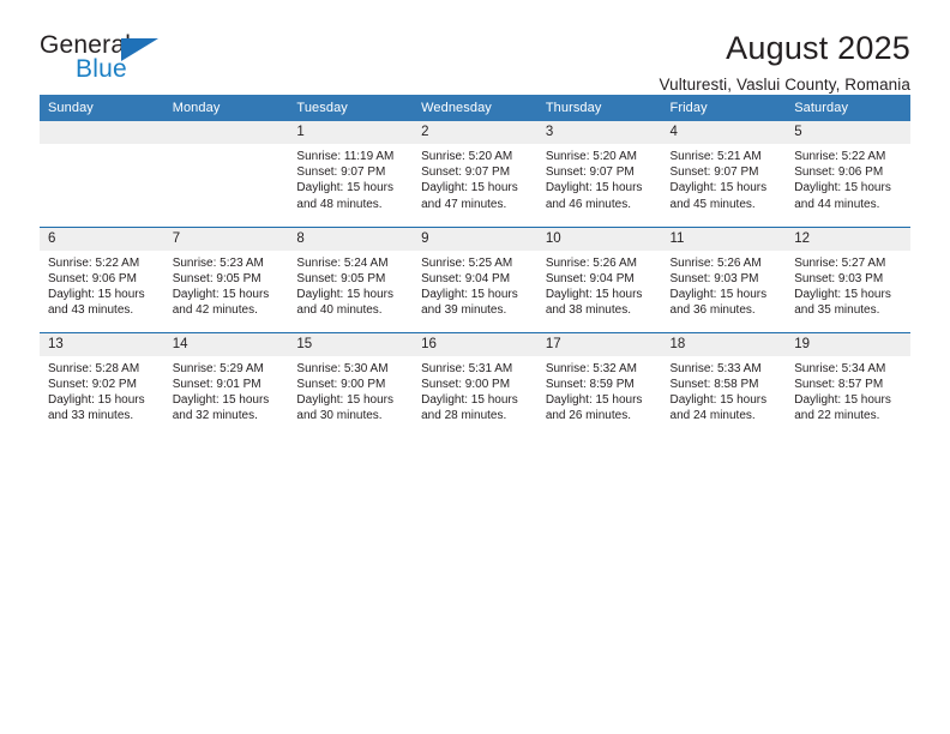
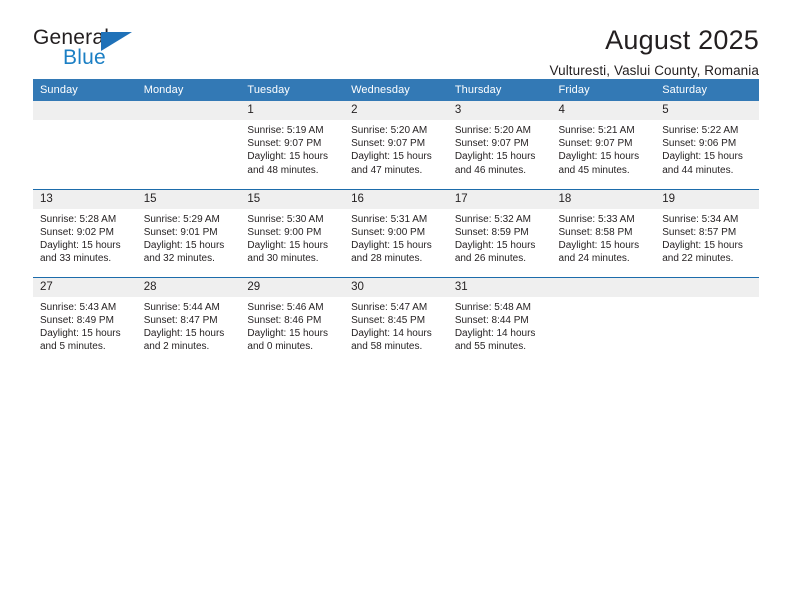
  General
  Blue
  August 2025
  Vulturesti, Vaslui County, Romania
  Sunday	Monday	Tuesday	Wednesday	Thursday	Friday	Saturday
- 		1Sunrise: 11:19 AMSunset: 9:07 PMDaylight: 15 hours and 48 minutes.	2Sunrise: 5:20 AMSunset: 9:07 PMDaylight: 15 hours and 47 minutes.	3Sunrise: 5:20 AMSunset: 9:07 PMDaylight: 15 hours and 46 minutes.	4Sunrise: 5:21 AMSunset: 9:07 PMDaylight: 15 hours and 45 minutes.	5Sunrise: 5:22 AMSunset: 9:06 PMDaylight: 15 hours and 44 minutes.
+ 		1Sunrise: 5:19 AMSunset: 9:07 PMDaylight: 15 hours and 48 minutes.	2Sunrise: 5:20 AMSunset: 9:07 PMDaylight: 15 hours and 47 minutes.	3Sunrise: 5:20 AMSunset: 9:07 PMDaylight: 15 hours and 46 minutes.	4Sunrise: 5:21 AMSunset: 9:07 PMDaylight: 15 hours and 45 minutes.	5Sunrise: 5:22 AMSunset: 9:06 PMDaylight: 15 hours and 44 minutes.
- 6Sunrise: 5:22 AMSunset: 9:06 PMDaylight: 15 hours and 43 minutes.	7Sunrise: 5:23 AMSunset: 9:05 PMDaylight: 15 hours and 42 minutes.	8Sunrise: 5:24 AMSunset: 9:05 PMDaylight: 15 hours and 40 minutes.	9Sunrise: 5:25 AMSunset: 9:04 PMDaylight: 15 hours and 39 minutes.	10Sunrise: 5:26 AMSunset: 9:04 PMDaylight: 15 hours and 38 minutes.	11Sunrise: 5:26 AMSunset: 9:03 PMDaylight: 15 hours and 36 minutes.	12Sunrise: 5:27 AMSunset: 9:03 PMDaylight: 15 hours and 35 minutes.
- 13Sunrise: 5:28 AMSunset: 9:02 PMDaylight: 15 hours and 33 minutes.	14Sunrise: 5:29 AMSunset: 9:01 PMDaylight: 15 hours and 32 minutes.	15Sunrise: 5:30 AMSunset: 9:00 PMDaylight: 15 hours and 30 minutes.	16Sunrise: 5:31 AMSunset: 9:00 PMDaylight: 15 hours and 28 minutes.	17Sunrise: 5:32 AMSunset: 8:59 PMDaylight: 15 hours and 26 minutes.	18Sunrise: 5:33 AMSunset: 8:58 PMDaylight: 15 hours and 24 minutes.	19Sunrise: 5:34 AMSunset: 8:57 PMDaylight: 15 hours and 22 minutes.
+ 13Sunrise: 5:28 AMSunset: 9:02 PMDaylight: 15 hours and 33 minutes.	15Sunrise: 5:29 AMSunset: 9:01 PMDaylight: 15 hours and 32 minutes.	15Sunrise: 5:30 AMSunset: 9:00 PMDaylight: 15 hours and 30 minutes.	16Sunrise: 5:31 AMSunset: 9:00 PMDaylight: 15 hours and 28 minutes.	17Sunrise: 5:32 AMSunset: 8:59 PMDaylight: 15 hours and 26 minutes.	18Sunrise: 5:33 AMSunset: 8:58 PMDaylight: 15 hours and 24 minutes.	19Sunrise: 5:34 AMSunset: 8:57 PMDaylight: 15 hours and 22 minutes.
+ 27Sunrise: 5:43 AMSunset: 8:49 PMDaylight: 15 hours and 5 minutes.	28Sunrise: 5:44 AMSunset: 8:47 PMDaylight: 15 hours and 2 minutes.	29Sunrise: 5:46 AMSunset: 8:46 PMDaylight: 15 hours and 0 minutes.	30Sunrise: 5:47 AMSunset: 8:45 PMDaylight: 14 hours and 58 minutes.	31Sunrise: 5:48 AMSunset: 8:44 PMDaylight: 14 hours and 55 minutes.
